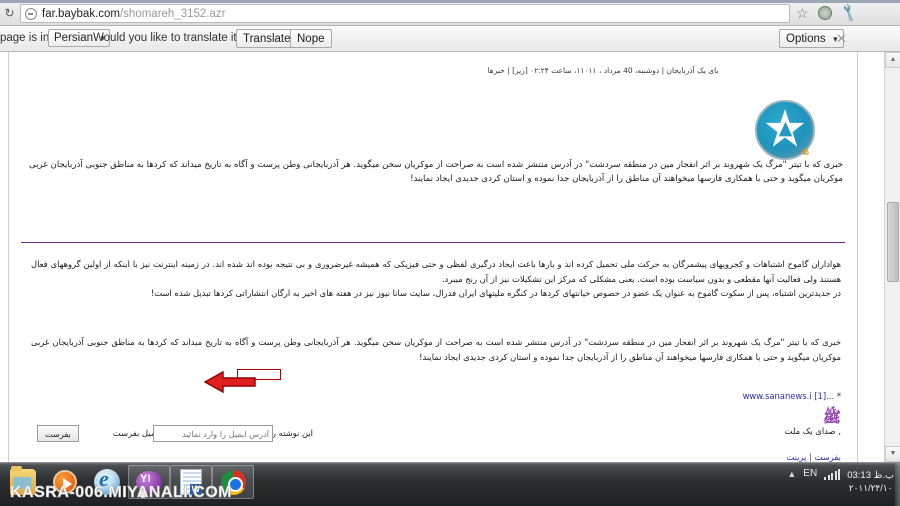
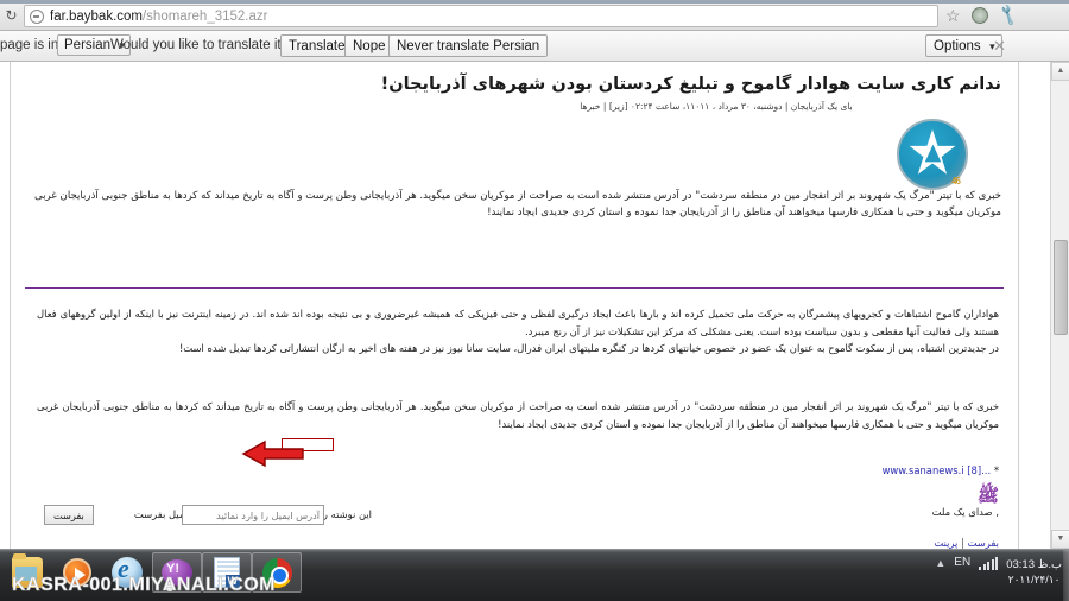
  ↻
  far.baybak.com/shomareh_3152.azr
  ☆
  page is in
  Persian
  Would you like to translate i
  Translate
  Nope
+ Never translate Persian
  Options
  ✕
+ ندانم کاری سایت هوادار گاموح و تبلیغ کردستان بودن شهرهای آذربایجان!
- بای یک آذربایجان | دوشنبه، 40 مرداد ، ۱۱۰۱۱، ساعت ۰۲:۲۴ [زیر] | خبرها
+ بای یک آذربایجان | دوشنبه، ۳۰ مرداد ، ۱۱۰۱۱، ساعت ۰۲:۲۴ [زیر] | خبرها
  46
  خبری که با تیتر "مرگ یک شهروند بر اثر انفجار مین در منطقه سردشت" در آدرس منتشر شده است به صراحت از موکریان سخن میگوید. هر آذربایجانی وطن پرست و آگاه به تاریخ میداند که کردها به مناطق جنوبی آذربایجان غربی موکریان میگوید و حتی با همکاری فارسها میخواهند آن مناطق را از آذربایجان جدا نموده و استان کردی جدیدی ایجاد نمایند!
  هواداران گاموح اشتباهات و کجرویهای پیشمرگان به حرکت ملی تحمیل کرده اند و بارها باعث ایجاد درگیری لفظی و حتی فیزیکی که همیشه غیرضروری و بی نتیجه بوده اند شده اند. در زمینه اینترنت نیز با اینکه از اولین گروههای فعال هستند ولی فعالیت آنها مقطعی و بدون سیاست بوده است. یعنی مشکلی که مرکز این تشکیلات نیز از آن رنج میبرد.
  در جدیدترین اشتباه، پس از سکوت گاموح به عنوان یک عضو در خصوص خیانتهای کردها در کنگره ملیتهای ایران فدرال، سایت سانا نیوز نیز در هفته های اخیر به ارگان انتشاراتی کردها تبدیل شده است!
  خبری که با تیتر "مرگ یک شهروند بر اثر انفجار مین در منطقه سردشت" در آدرس منتشر شده است به صراحت از موکریان سخن میگوید. هر آذربایجانی وطن پرست و آگاه به تاریخ میداند که کردها به مناطق جنوبی آذربایجان غربی موکریان میگوید و حتی با همکاری فارسها میخواهند آن مناطق را از آذربایجان جدا نموده و استان کردی جدیدی ایجاد نمایند!
- * ...www.sananews.i [1]
+ * ...www.sananews.i [8]
  ﷺ
  , صدای یک ملت
  بفرست
  بفرست | پرینت
- KASRA-006.MIYANALI.COM
+ KASRA-001.MIYANALI.COM
  ▲
  EN
  03:13 ب.ظ
  ۲۰۱۱/۲۴/۱۰
